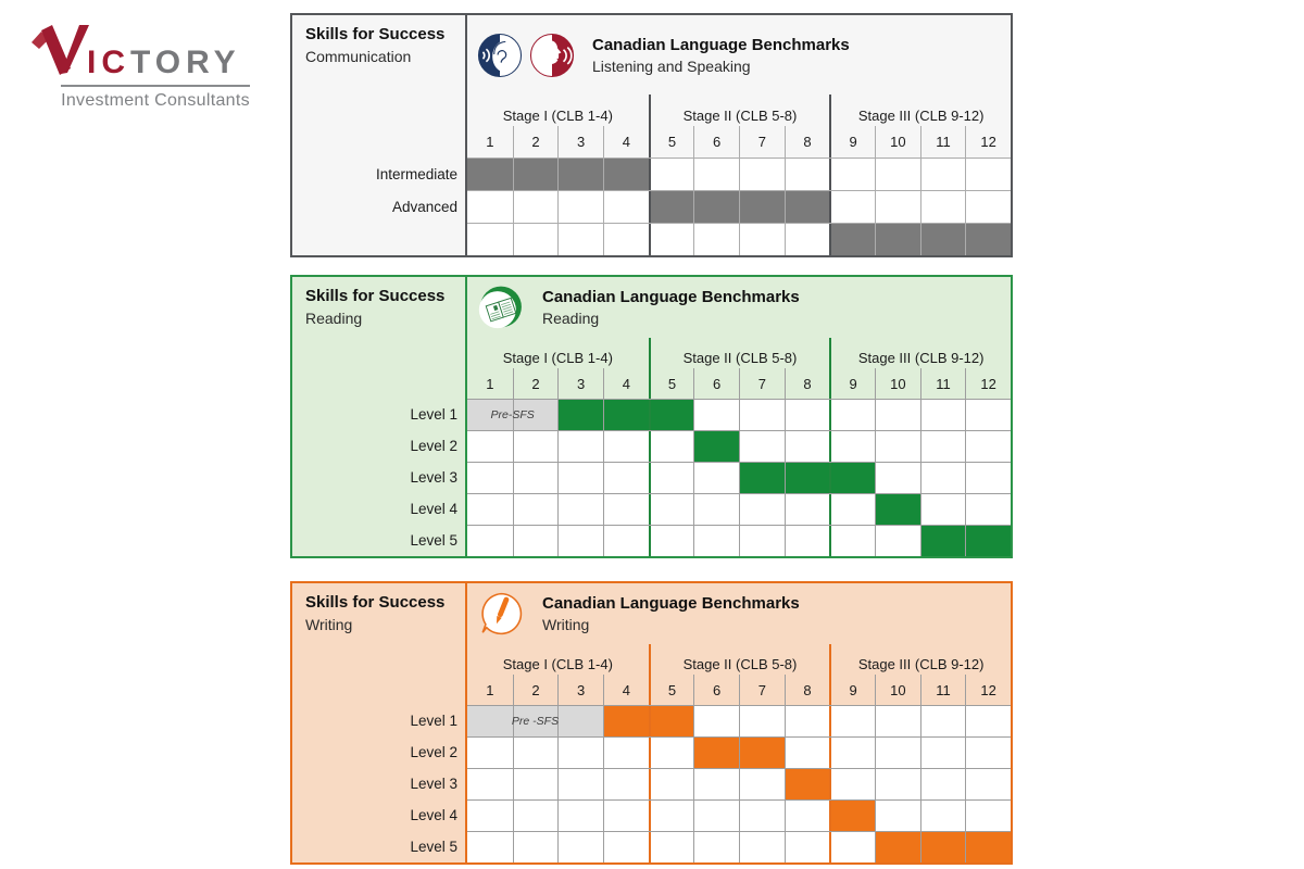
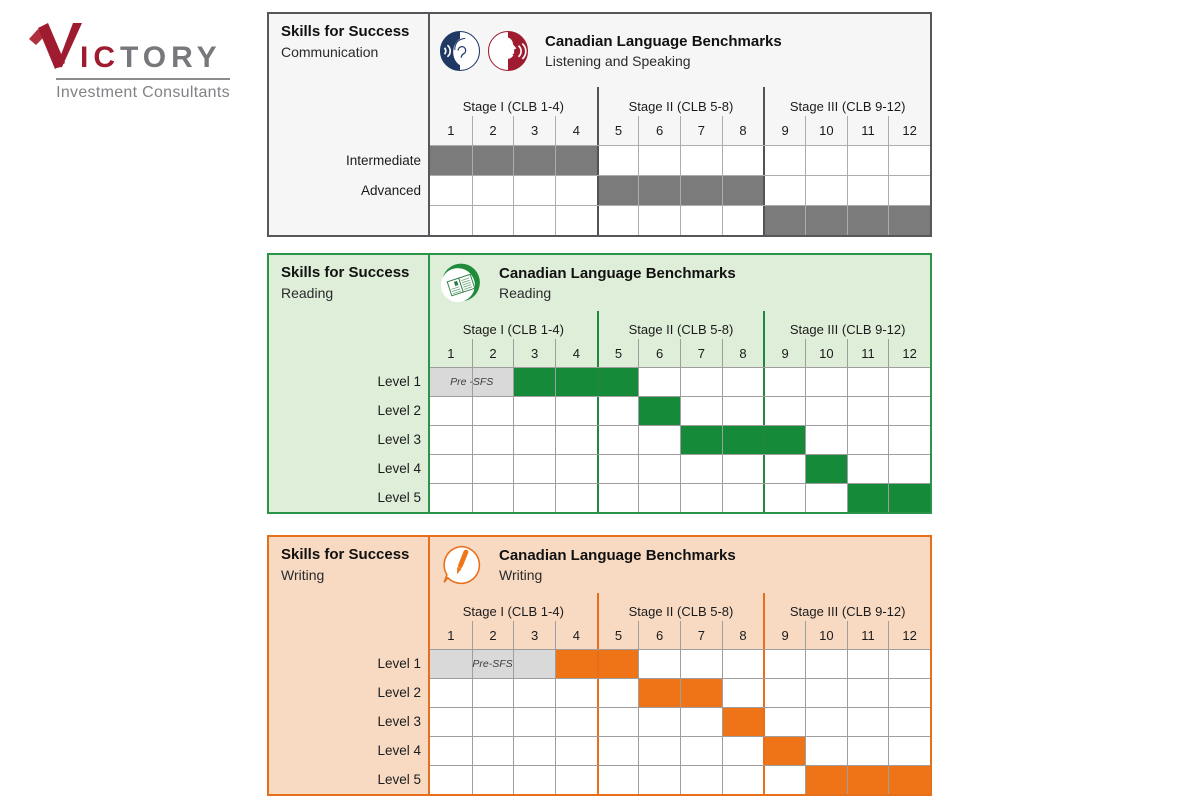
  IC
  TORY
  Investment Consultants
  Skills for Success
  Communication
  Intermediate
  Advanced
  Canadian Language Benchmarks
  Listening and Speaking
  Stage I (CLB 1-4)
  Stage II (CLB 5-8)
  Stage III (CLB 9-12)
  1
  2
  3
  4
  5
  6
  7
  8
  9
  10
  11
  12
  Skills for Success
  Reading
  Level 1
  Level 2
  Level 3
  Level 4
  Level 5
  Canadian Language Benchmarks
  Reading
  Stage I (CLB 1-4)
  Stage II (CLB 5-8)
  Stage III (CLB 9-12)
  1
  2
  3
  4
  5
  6
  7
  8
  9
  10
  11
  12
- Pre-SFS
+ Pre -SFS
  Skills for Success
  Writing
  Level 1
  Level 2
  Level 3
  Level 4
  Level 5
  Canadian Language Benchmarks
  Writing
  Stage I (CLB 1-4)
  Stage II (CLB 5-8)
  Stage III (CLB 9-12)
  1
  2
  3
  4
  5
  6
  7
  8
  9
  10
  11
  12
- Pre -SFS
+ Pre-SFS
